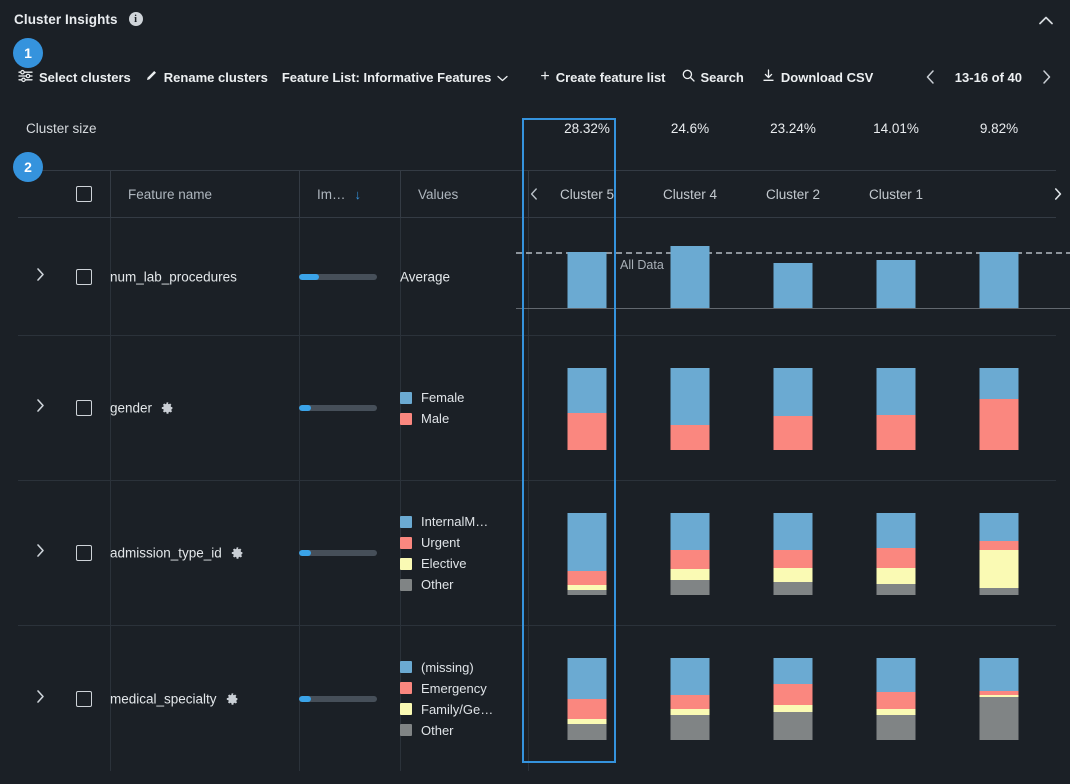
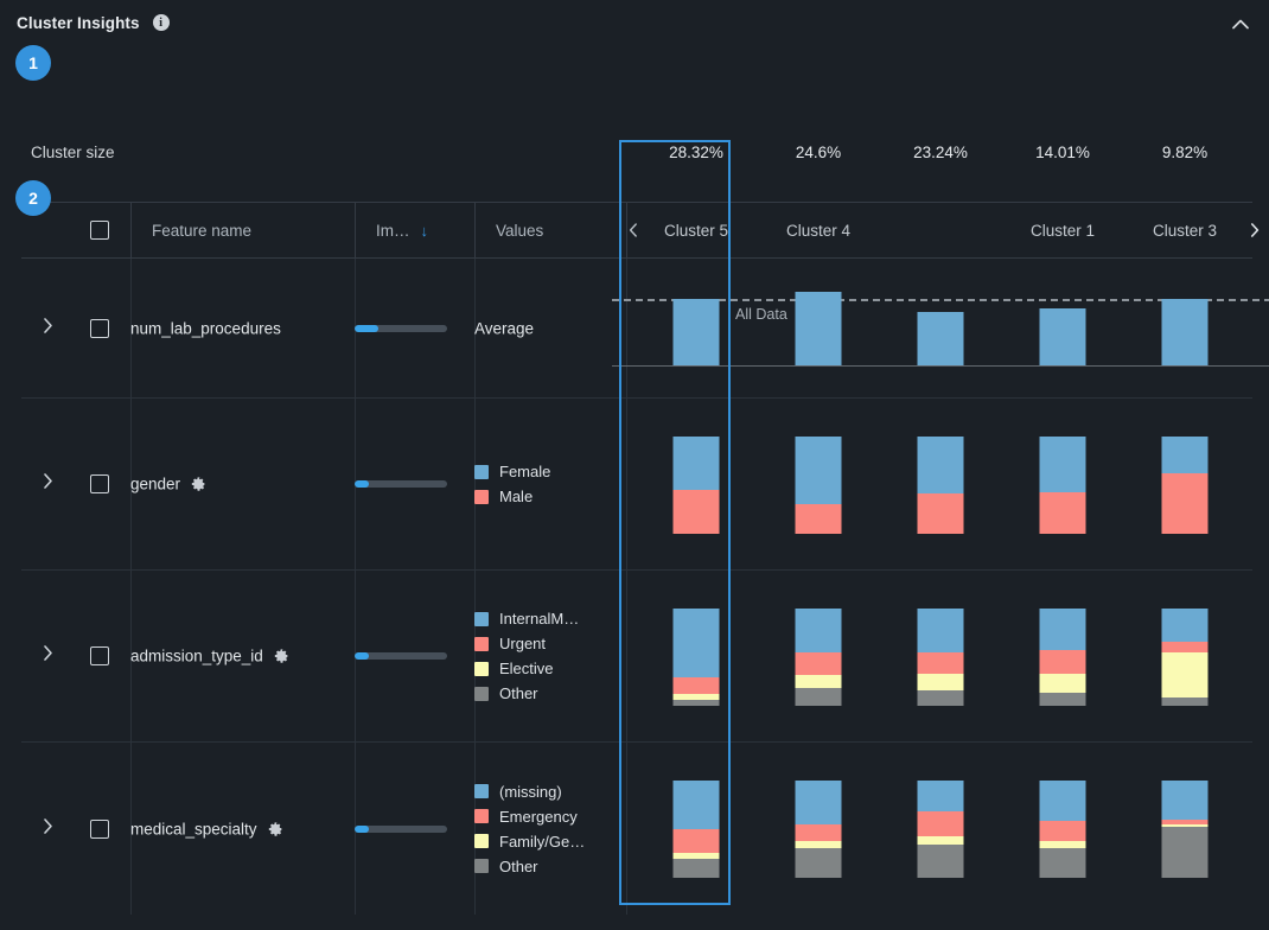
  Cluster Insights
  i
  1
  2
- Select clusters
- Rename clusters
- Feature List: Informative Features
- +
- Create feature list
- Search
- Download CSV
- 13-16 of 40
  Cluster size
  28.32%
  24.6%
  23.24%
  14.01%
  9.82%
  Feature name
  Im…
  ↓
  Values
  Cluster 5
  Cluster 4
- Cluster 2
  Cluster 1
+ Cluster 3
  num_lab_procedures
  Average
  All Data
  gender
  Female
  Male
  admission_type_id
  InternalM…
  Urgent
  Elective
  Other
  medical_specialty
  (missing)
  Emergency
  Family/Ge…
  Other
